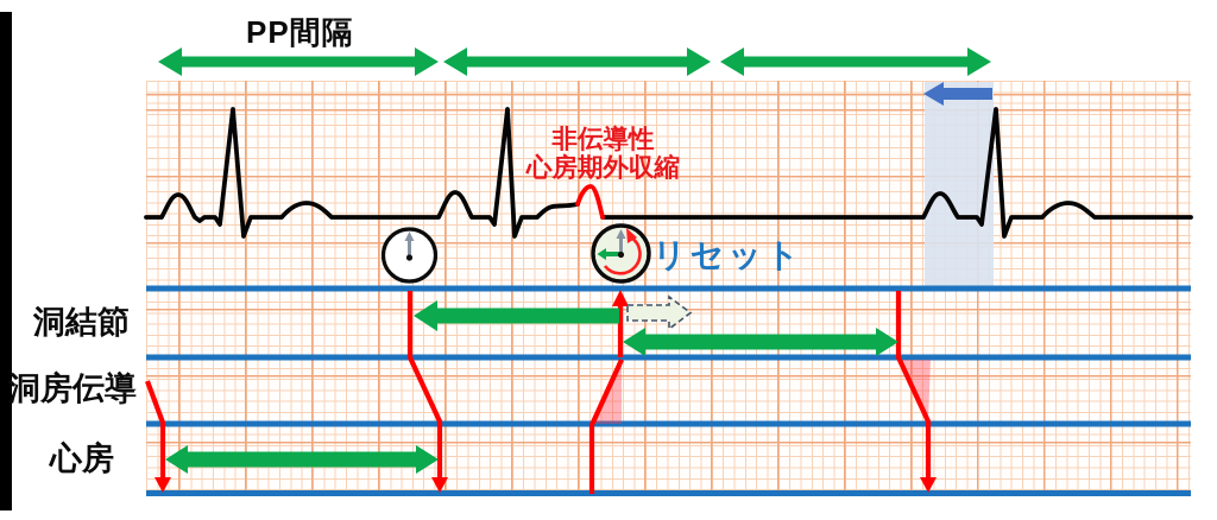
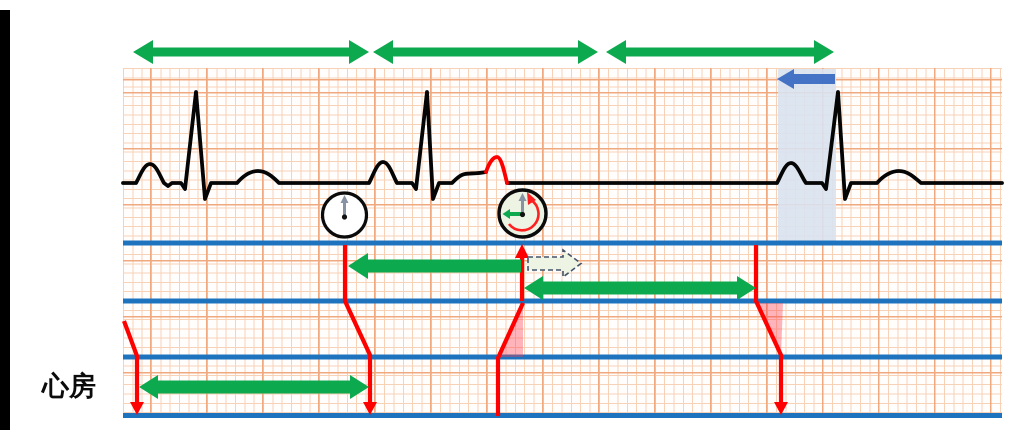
- PP間隔
- 非伝導性
- 心房期外収縮
- リセット
- 洞結節
- 洞房伝導
  心房
